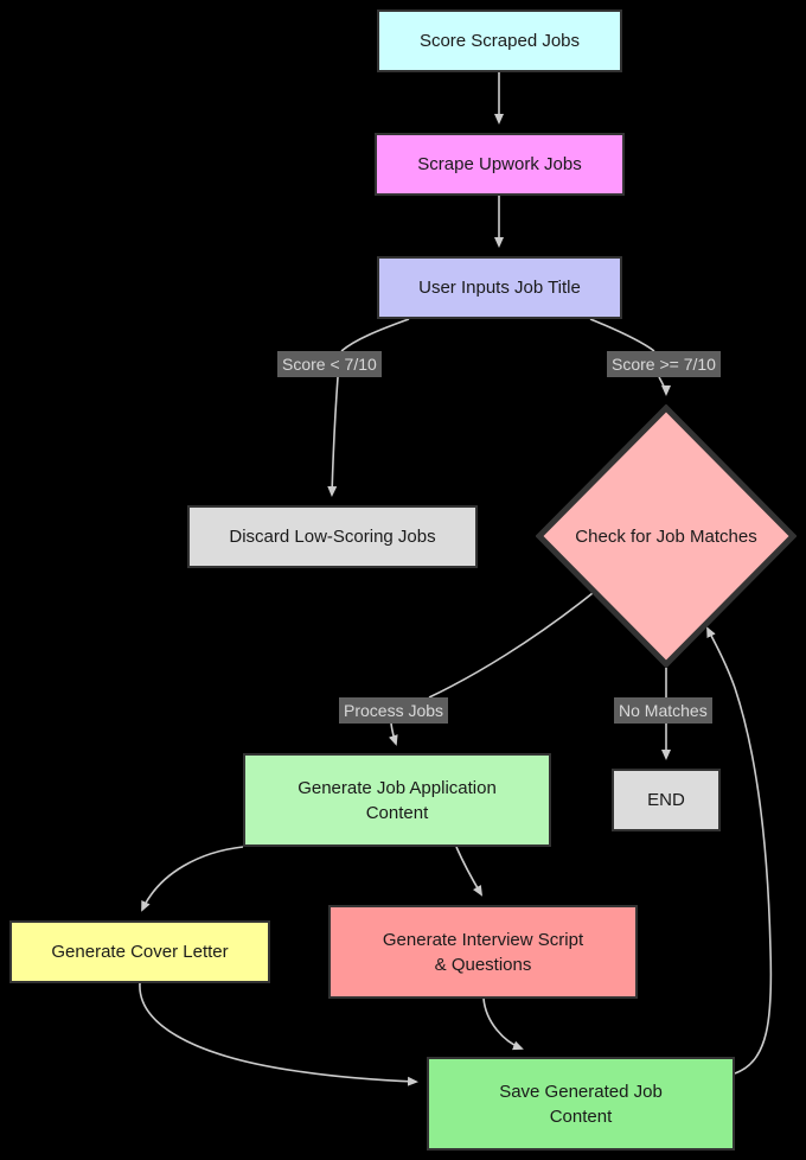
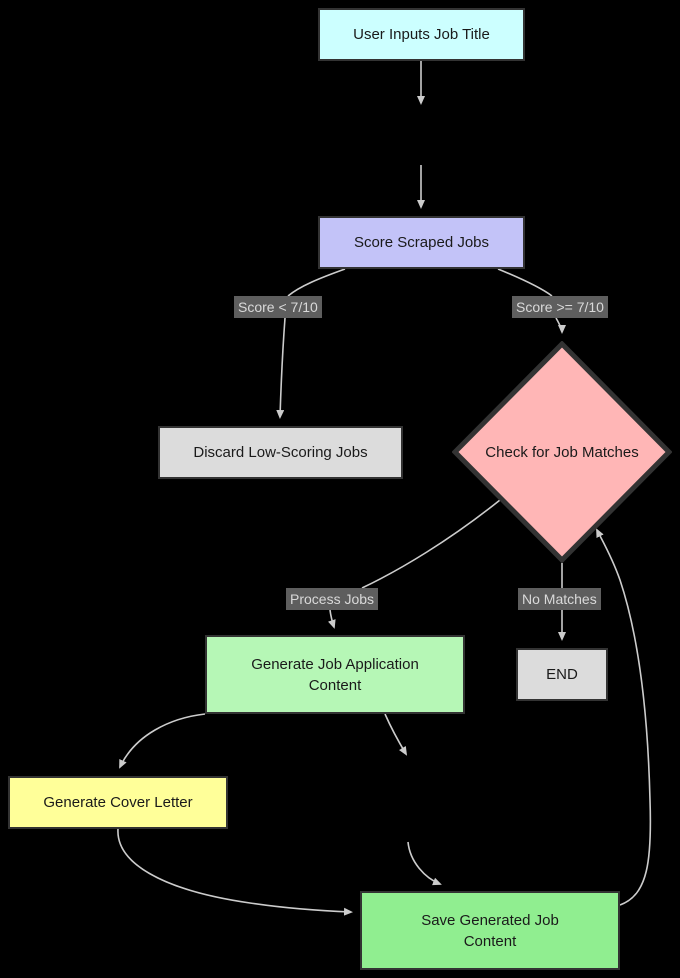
- Score Scraped Jobs
+ User Inputs Job Title
- Scrape Upwork Jobs
- User Inputs Job Title
+ Score Scraped Jobs
  Discard Low-Scoring Jobs
  Check for Job Matches
  Generate Job Application
  Content
  END
  Generate Cover Letter
- Generate Interview Script
- & Questions
  Save Generated Job
  Content
  Score < 7/10
  Score >= 7/10
  Process Jobs
  No Matches
